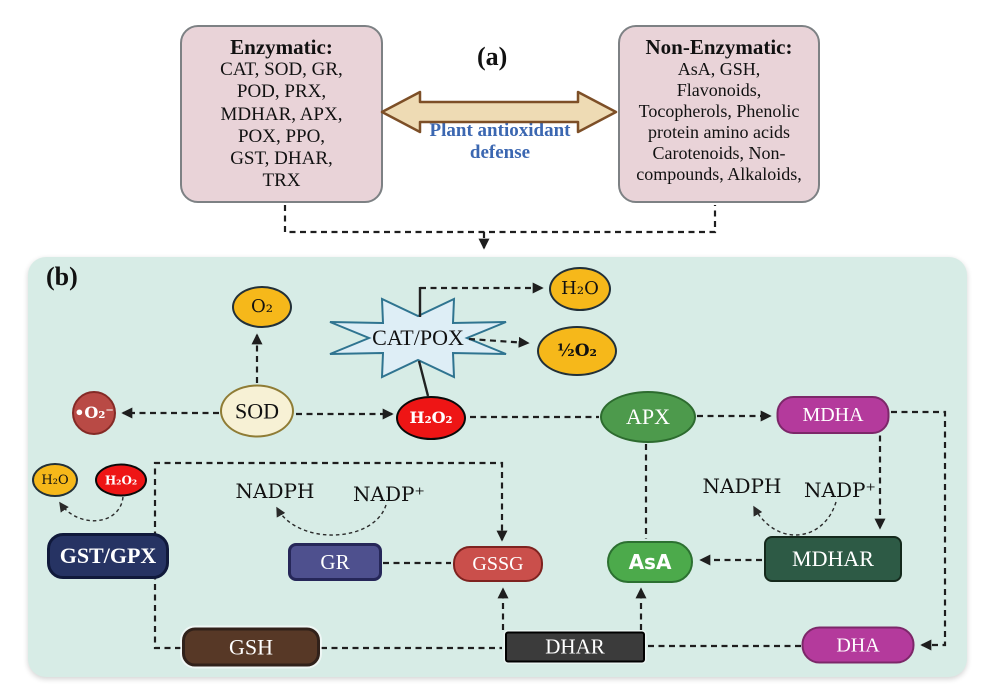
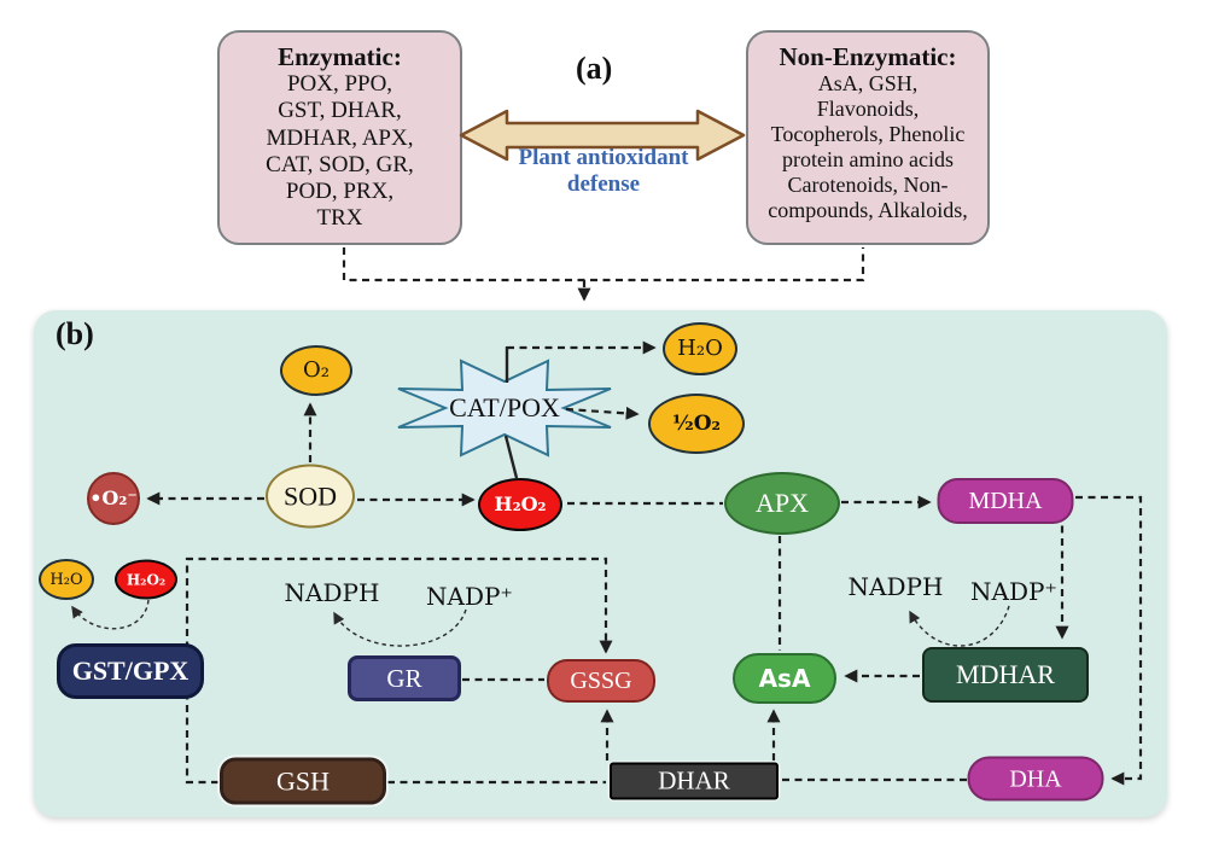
  (a)
  Enzymatic:
- CAT, SOD, GR,
+ POX, PPO,
- POD, PRX,
+ GST, DHAR,
  MDHAR, APX,
- POX, PPO,
+ CAT, SOD, GR,
- GST, DHAR,
+ POD, PRX,
  TRX
  Non-Enzymatic:
  AsA, GSH,
  Flavonoids,
  Tocopherols, Phenolic
  protein amino acids
  Carotenoids, Non-
  compounds, Alkaloids,
  Plant antioxidant
  defense
  (b)
  O₂
  H₂O
  ½O₂
  CAT/POX
  •O₂⁻
  SOD
  H₂O₂
  APX
  MDHA
  H₂O
  H₂O₂
  GST/GPX
  NADPH
  NADP⁺
  GR
  GSSG
  AsA
  NADPH
  NADP⁺
  MDHAR
  GSH
  DHAR
  DHA
